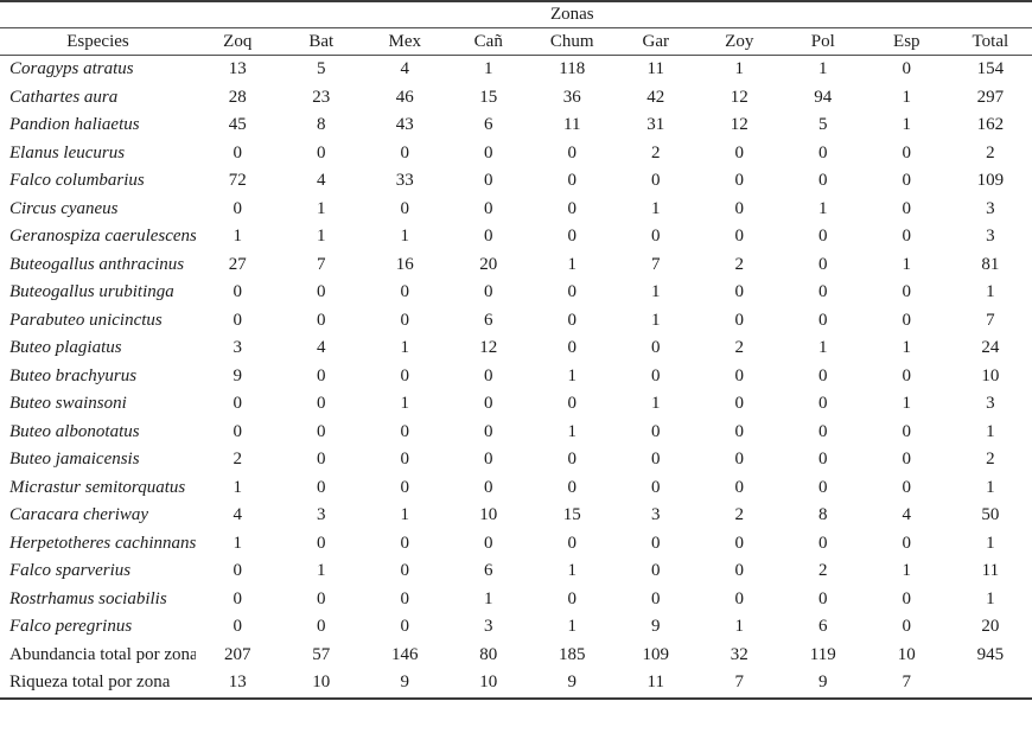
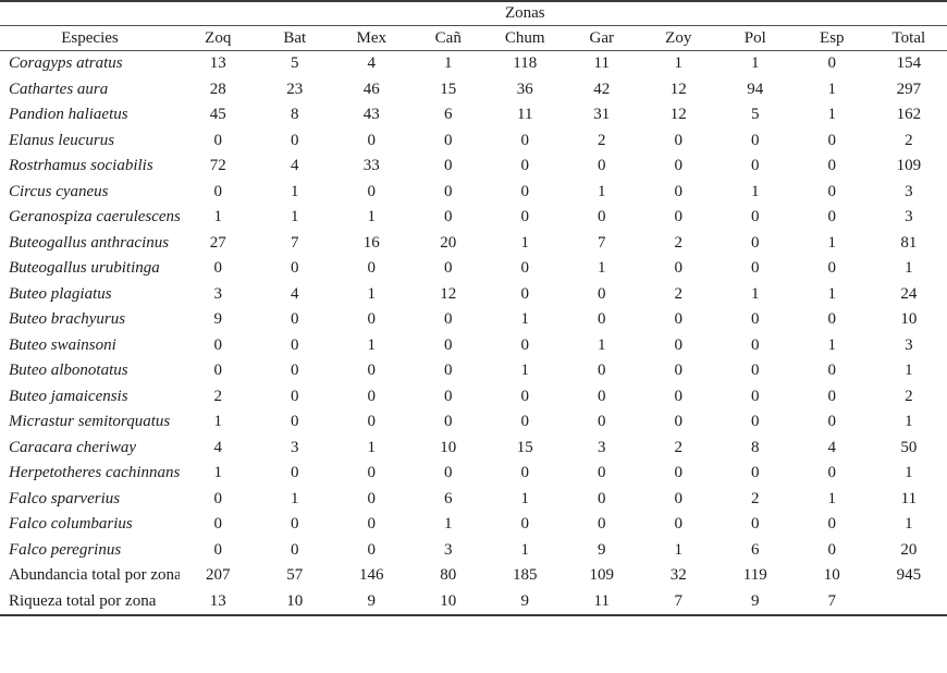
  	Zonas
  Especies	Zoq	Bat	Mex	Cañ	Chum	Gar	Zoy	Pol	Esp	Total
  Coragyps atratus	13	5	4	1	118	11	1	1	0	154
  Cathartes aura	28	23	46	15	36	42	12	94	1	297
  Pandion haliaetus	45	8	43	6	11	31	12	5	1	162
  Elanus leucurus	0	0	0	0	0	2	0	0	0	2
- Falco columbarius	72	4	33	0	0	0	0	0	0	109
+ Rostrhamus sociabilis	72	4	33	0	0	0	0	0	0	109
  Circus cyaneus	0	1	0	0	0	1	0	1	0	3
  Geranospiza caerulescens	1	1	1	0	0	0	0	0	0	3
  Buteogallus anthracinus	27	7	16	20	1	7	2	0	1	81
  Buteogallus urubitinga	0	0	0	0	0	1	0	0	0	1
- Parabuteo unicinctus	0	0	0	6	0	1	0	0	0	7
  Buteo plagiatus	3	4	1	12	0	0	2	1	1	24
  Buteo brachyurus	9	0	0	0	1	0	0	0	0	10
  Buteo swainsoni	0	0	1	0	0	1	0	0	1	3
  Buteo albonotatus	0	0	0	0	1	0	0	0	0	1
  Buteo jamaicensis	2	0	0	0	0	0	0	0	0	2
  Micrastur semitorquatus	1	0	0	0	0	0	0	0	0	1
  Caracara cheriway	4	3	1	10	15	3	2	8	4	50
  Herpetotheres cachinnans	1	0	0	0	0	0	0	0	0	1
  Falco sparverius	0	1	0	6	1	0	0	2	1	11
- Rostrhamus sociabilis	0	0	0	1	0	0	0	0	0	1
+ Falco columbarius	0	0	0	1	0	0	0	0	0	1
  Falco peregrinus	0	0	0	3	1	9	1	6	0	20
  Abundancia total por zona	207	57	146	80	185	109	32	119	10	945
  Riqueza total por zona	13	10	9	10	9	11	7	9	7
